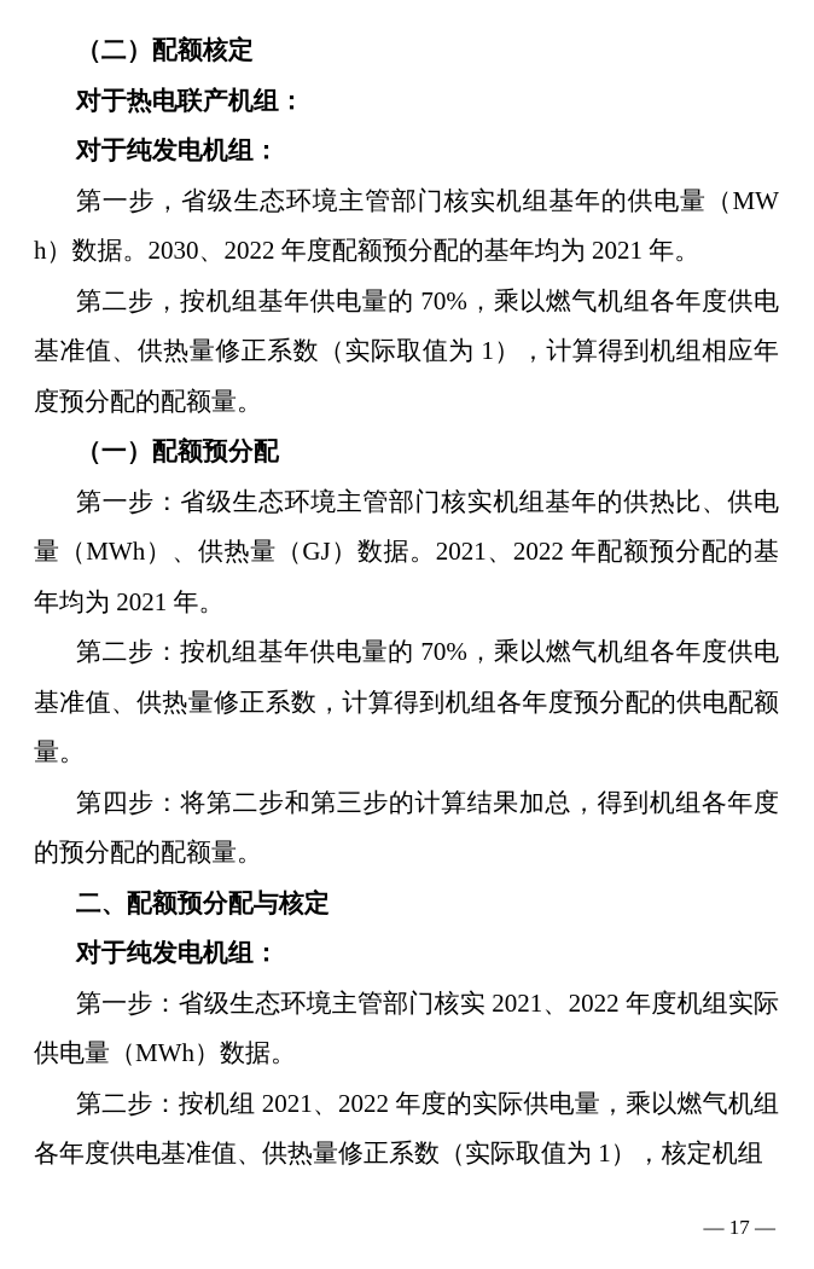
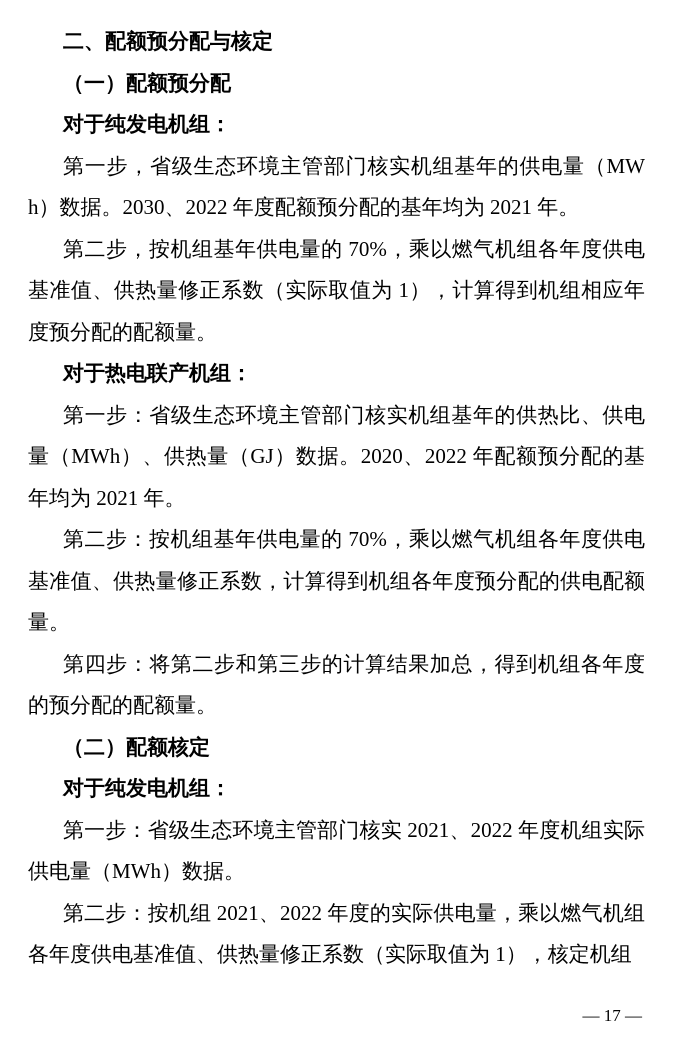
- （二）配额核定
+ 二、配额预分配与核定
- 对于热电联产机组：
+ （一）配额预分配
  对于纯发电机组：
  第一步，省级生态环境主管部门核实机组基年的供电量（MWh）数据。2030、2022 年度配额预分配的基年均为 2021 年。
  第二步，按机组基年供电量的 70%，乘以燃气机组各年度供电基准值、供热量修正系数（实际取值为 1），计算得到机组相应年度预分配的配额量。
- （一）配额预分配
+ 对于热电联产机组：
- 第一步：省级生态环境主管部门核实机组基年的供热比、供电量（MWh）、供热量（GJ）数据。2021、2022 年配额预分配的基年均为 2021 年。
+ 第一步：省级生态环境主管部门核实机组基年的供热比、供电量（MWh）、供热量（GJ）数据。2020、2022 年配额预分配的基年均为 2021 年。
  第二步：按机组基年供电量的 70%，乘以燃气机组各年度供电基准值、供热量修正系数，计算得到机组各年度预分配的供电配额量。
  第四步：将第二步和第三步的计算结果加总，得到机组各年度的预分配的配额量。
- 二、配额预分配与核定
+ （二）配额核定
  对于纯发电机组：
  第一步：省级生态环境主管部门核实 2021、2022 年度机组实际供电量（MWh）数据。
  第二步：按机组 2021、2022 年度的实际供电量，乘以燃气机组各年度供电基准值、供热量修正系数（实际取值为 1），核定机组
  — 17 —
